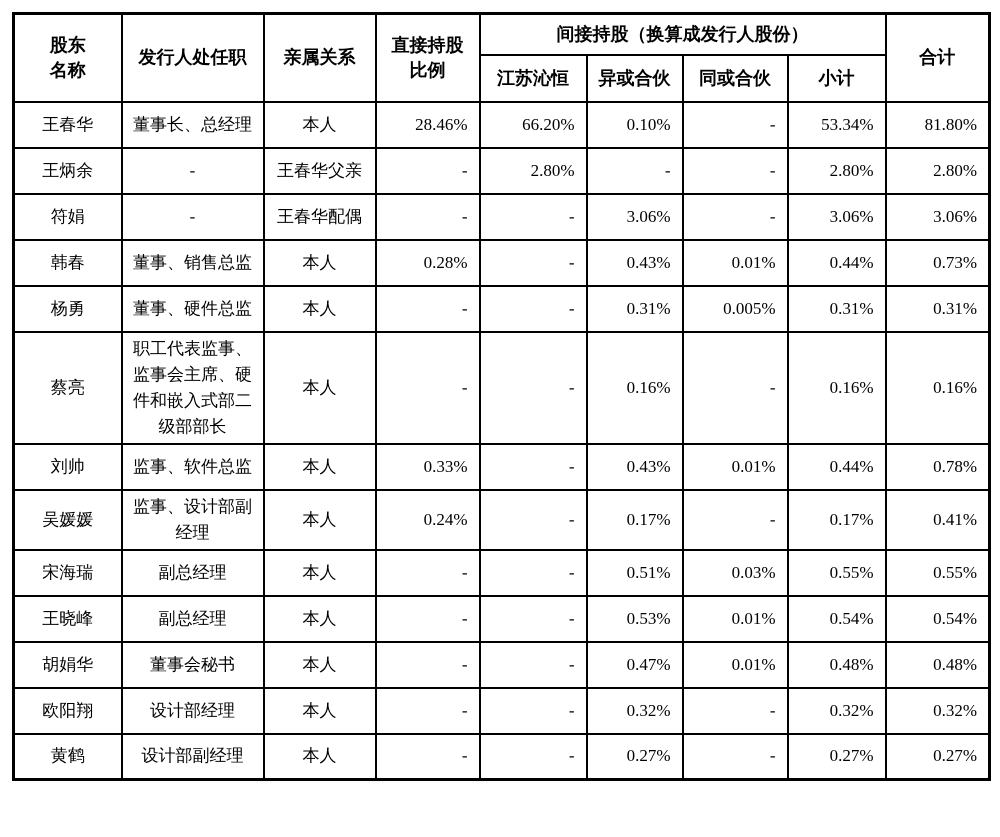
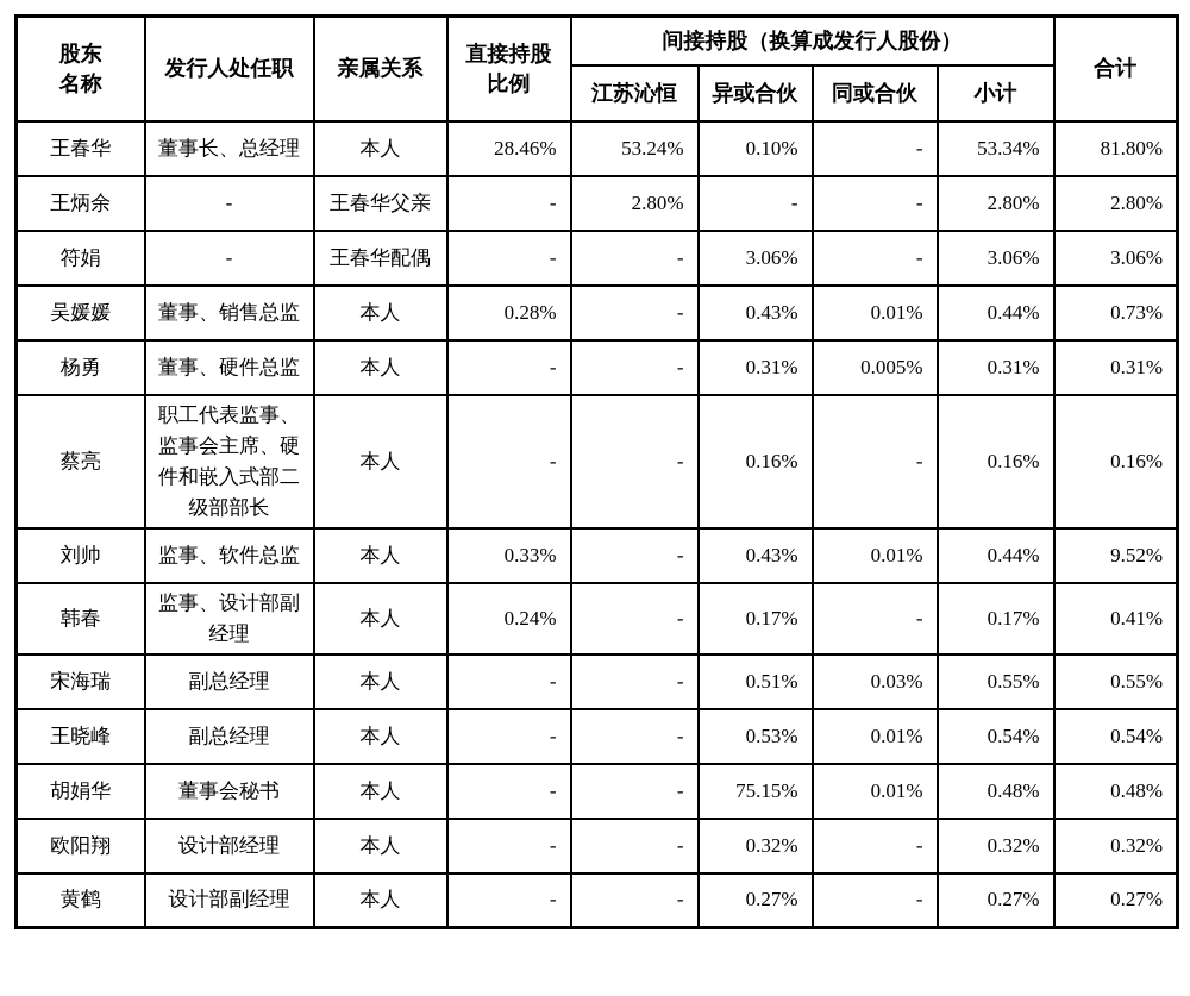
  股东 名称	发行人处任职	亲属关系	直接持股 比例	间接持股（换算成发行人股份）	合计
  江苏沁恒	异或合伙	同或合伙	小计
- 王春华	董事长、总经理	本人	28.46%	66.20%	0.10%	-	53.34%	81.80%
+ 王春华	董事长、总经理	本人	28.46%	53.24%	0.10%	-	53.34%	81.80%
  王炳余	-	王春华父亲	-	2.80%	-	-	2.80%	2.80%
  符娟	-	王春华配偶	-	-	3.06%	-	3.06%	3.06%
- 韩春	董事、销售总监	本人	0.28%	-	0.43%	0.01%	0.44%	0.73%
+ 吴媛媛	董事、销售总监	本人	0.28%	-	0.43%	0.01%	0.44%	0.73%
  杨勇	董事、硬件总监	本人	-	-	0.31%	0.005%	0.31%	0.31%
  蔡亮	职工代表监事、监事会主席、硬件和嵌入式部二级部部长	本人	-	-	0.16%	-	0.16%	0.16%
- 刘帅	监事、软件总监	本人	0.33%	-	0.43%	0.01%	0.44%	0.78%
+ 刘帅	监事、软件总监	本人	0.33%	-	0.43%	0.01%	0.44%	9.52%
- 吴媛媛	监事、设计部副经理	本人	0.24%	-	0.17%	-	0.17%	0.41%
+ 韩春	监事、设计部副经理	本人	0.24%	-	0.17%	-	0.17%	0.41%
  宋海瑞	副总经理	本人	-	-	0.51%	0.03%	0.55%	0.55%
  王晓峰	副总经理	本人	-	-	0.53%	0.01%	0.54%	0.54%
- 胡娟华	董事会秘书	本人	-	-	0.47%	0.01%	0.48%	0.48%
+ 胡娟华	董事会秘书	本人	-	-	75.15%	0.01%	0.48%	0.48%
  欧阳翔	设计部经理	本人	-	-	0.32%	-	0.32%	0.32%
  黄鹤	设计部副经理	本人	-	-	0.27%	-	0.27%	0.27%
